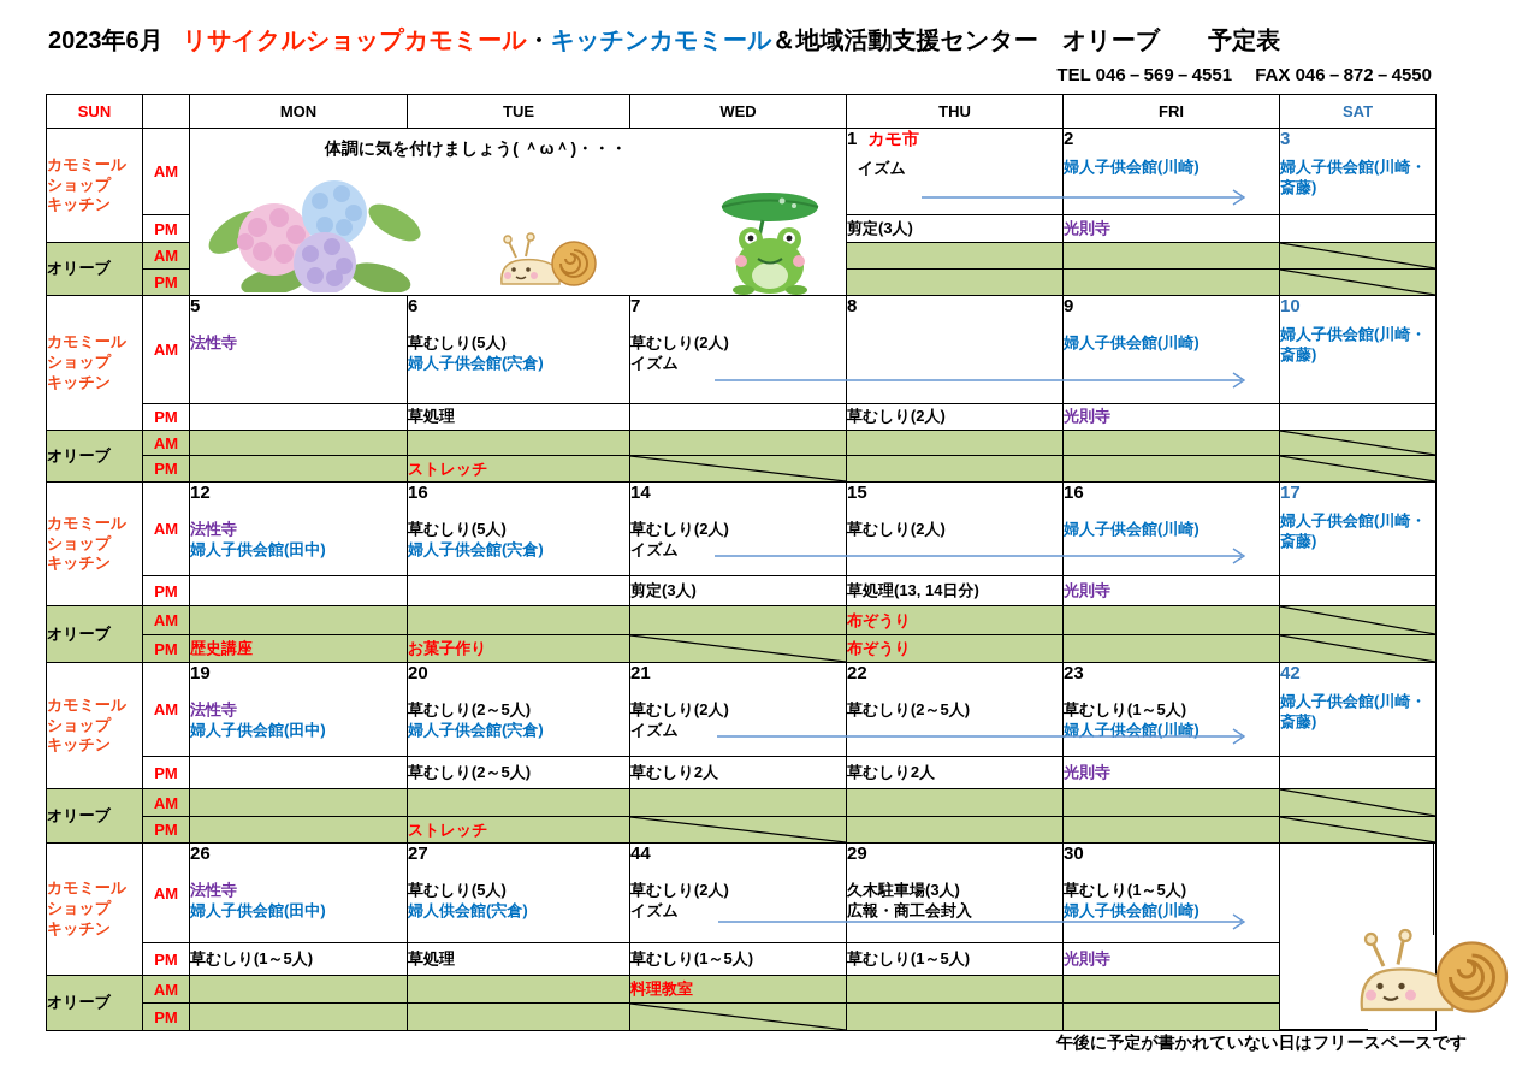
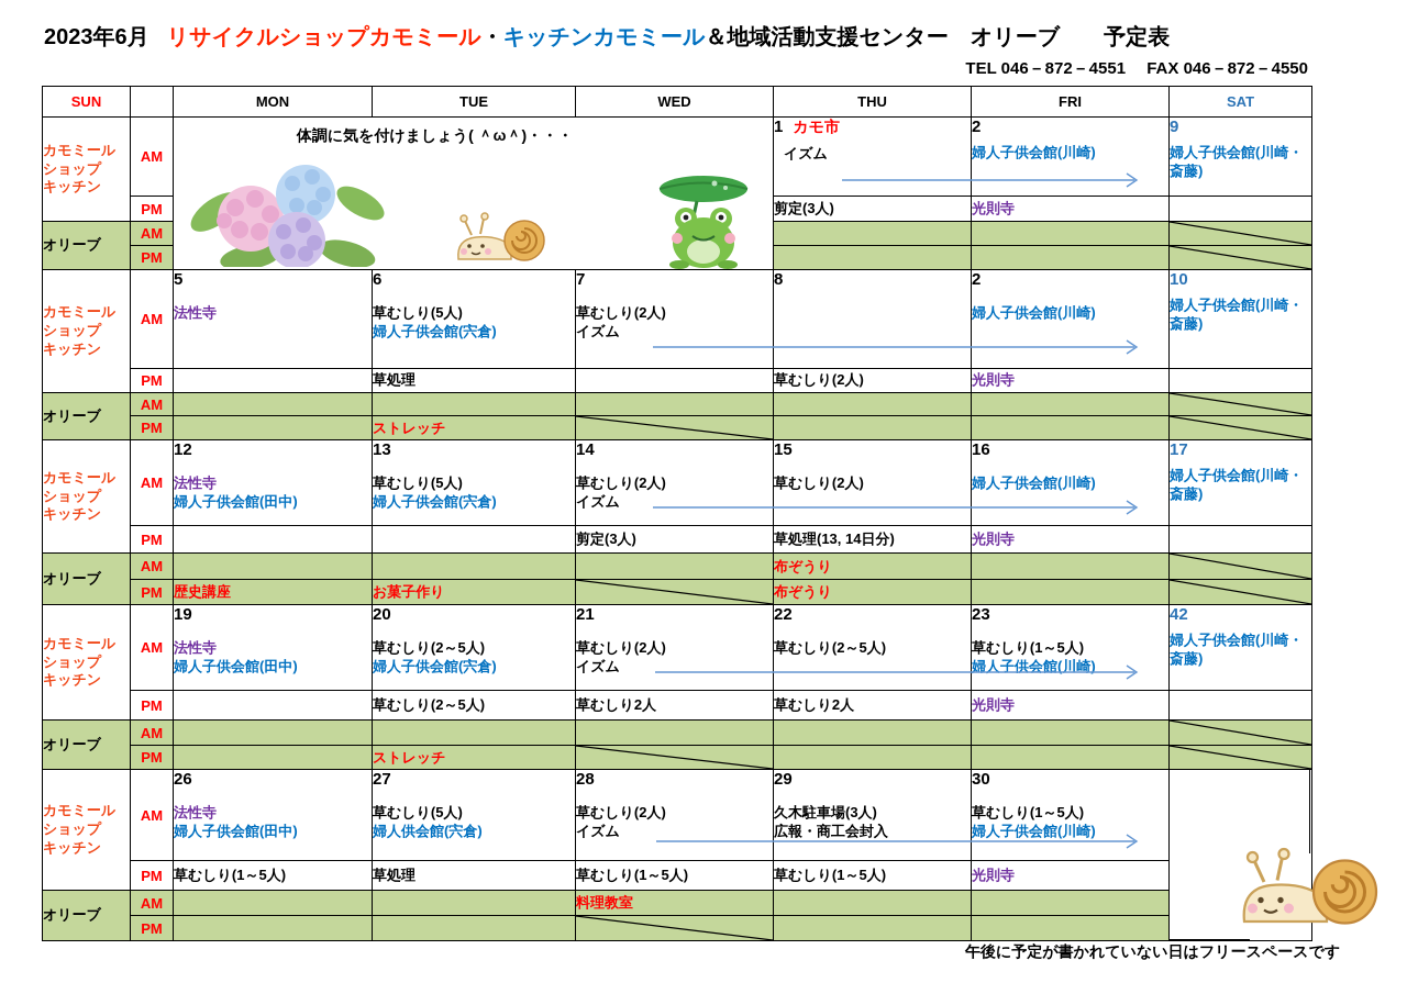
  2023年6月 リサイクルショップカモミール・キッチンカモミール＆地域活動支援センター オリーブ 予定表
- TEL 046－569－4551 FAX 046－872－4550
+ TEL 046－872－4551 FAX 046－872－4550
  SUN		MON	TUE	WED	THU	FRI	SAT
- カモミール ショップ キッチン	AM	体調に気を付けましょう( ＾ω＾)・・・	1 カモ市 イズム	2 婦人子供会館(川崎)	3 婦人子供会館(川崎・斎藤)
+ カモミール ショップ キッチン	AM	体調に気を付けましょう( ＾ω＾)・・・	1 カモ市 イズム	2 婦人子供会館(川崎)	9 婦人子供会館(川崎・斎藤)
  PM	剪定(3人)	光則寺
  オリーブ	AM
  PM
- カモミール ショップ キッチン	AM	5 法性寺	6 草むしり(5人) 婦人子供会館(宍倉)	7 草むしり(2人) イズム	8	9 婦人子供会館(川崎)	10 婦人子供会館(川崎・斎藤)
+ カモミール ショップ キッチン	AM	5 法性寺	6 草むしり(5人) 婦人子供会館(宍倉)	7 草むしり(2人) イズム	8	2 婦人子供会館(川崎)	10 婦人子供会館(川崎・斎藤)
  PM		草処理		草むしり(2人)	光則寺
  オリーブ	AM
  PM		ストレッチ
- カモミール ショップ キッチン	AM	12 法性寺 婦人子供会館(田中)	16 草むしり(5人) 婦人子供会館(宍倉)	14 草むしり(2人) イズム	15 草むしり(2人)	16 婦人子供会館(川崎)	17 婦人子供会館(川崎・斎藤)
+ カモミール ショップ キッチン	AM	12 法性寺 婦人子供会館(田中)	13 草むしり(5人) 婦人子供会館(宍倉)	14 草むしり(2人) イズム	15 草むしり(2人)	16 婦人子供会館(川崎)	17 婦人子供会館(川崎・斎藤)
  PM			剪定(3人)	草処理(13, 14日分)	光則寺
  オリーブ	AM				布ぞうり
  PM	歴史講座	お菓子作り		布ぞうり
  カモミール ショップ キッチン	AM	19 法性寺 婦人子供会館(田中)	20 草むしり(2～5人) 婦人子供会館(宍倉)	21 草むしり(2人) イズム	22 草むしり(2～5人)	23 草むしり(1～5人) 婦人子供会館(川崎)	42 婦人子供会館(川崎・斎藤)
  PM		草むしり(2～5人)	草むしり2人	草むしり2人	光則寺
  オリーブ	AM
  PM		ストレッチ
- カモミール ショップ キッチン	AM	26 法性寺 婦人子供会館(田中)	27 草むしり(5人) 婦人供会館(宍倉)	44 草むしり(2人) イズム	29 久木駐車場(3人) 広報・商工会封入	30 草むしり(1～5人) 婦人子供会館(川崎)
+ カモミール ショップ キッチン	AM	26 法性寺 婦人子供会館(田中)	27 草むしり(5人) 婦人供会館(宍倉)	28 草むしり(2人) イズム	29 久木駐車場(3人) 広報・商工会封入	30 草むしり(1～5人) 婦人子供会館(川崎)
  PM	草むしり(1～5人)	草処理	草むしり(1～5人)	草むしり(1～5人)	光則寺
  オリーブ	AM			料理教室
  PM
  午後に予定が書かれていない日はフリースペースです
